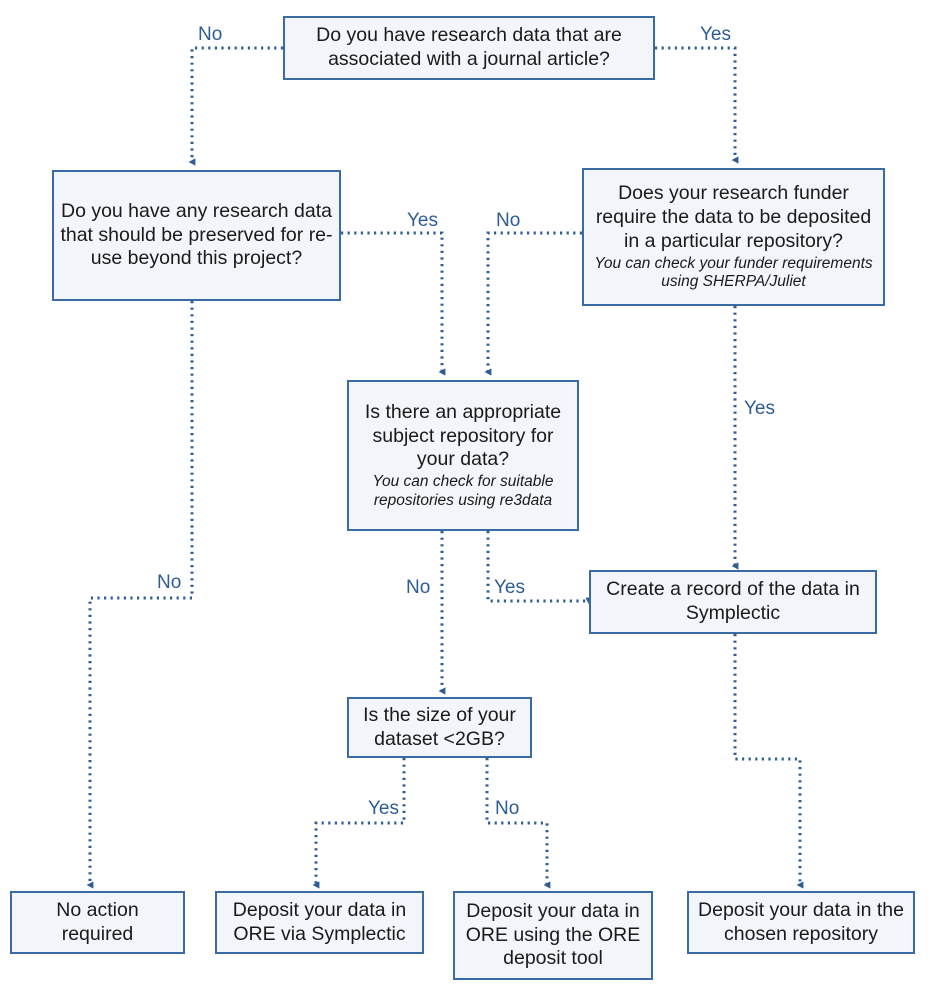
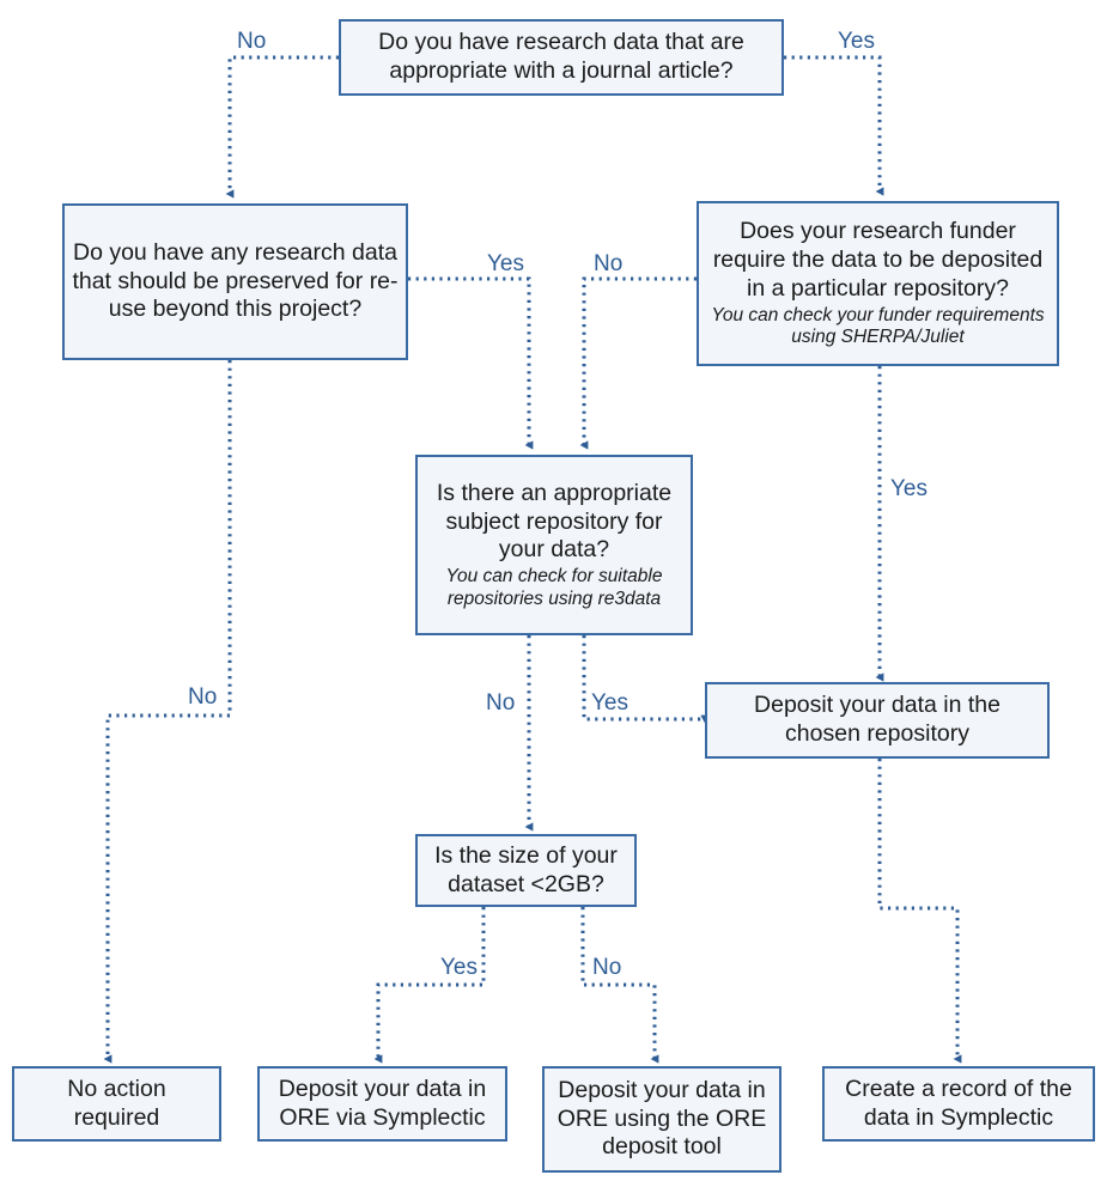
- Do you have research data that are associated with a journal article?
+ Do you have research data that are appropriate with a journal article?
  Do you have any research data that should be preserved for re-use beyond this project?
  Does your research funder require the data to be deposited in a particular repository?
  You can check your funder requirements using SHERPA/Juliet
  Is there an appropriate subject repository for your data?
  You can check for suitable repositories using re3data
- Create a record of the data in Symplectic
+ Deposit your data in the chosen repository
  Is the size of your dataset <2GB?
  No action required
  Deposit your data in ORE via Symplectic
  Deposit your data in ORE using the ORE deposit tool
- Deposit your data in the chosen repository
+ Create a record of the data in Symplectic
  No
  Yes
  Yes
  No
  Yes
  No
  No
  Yes
  Yes
  No
